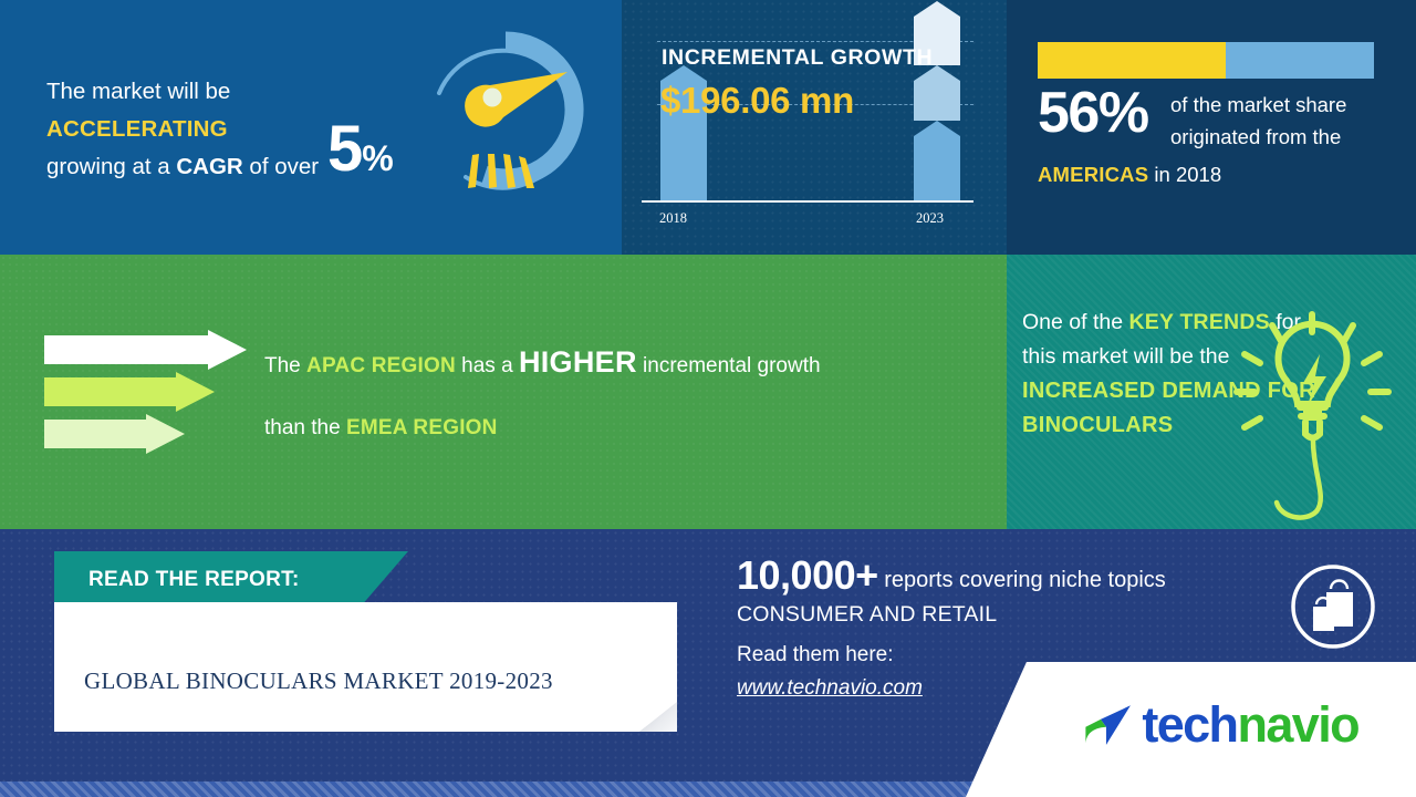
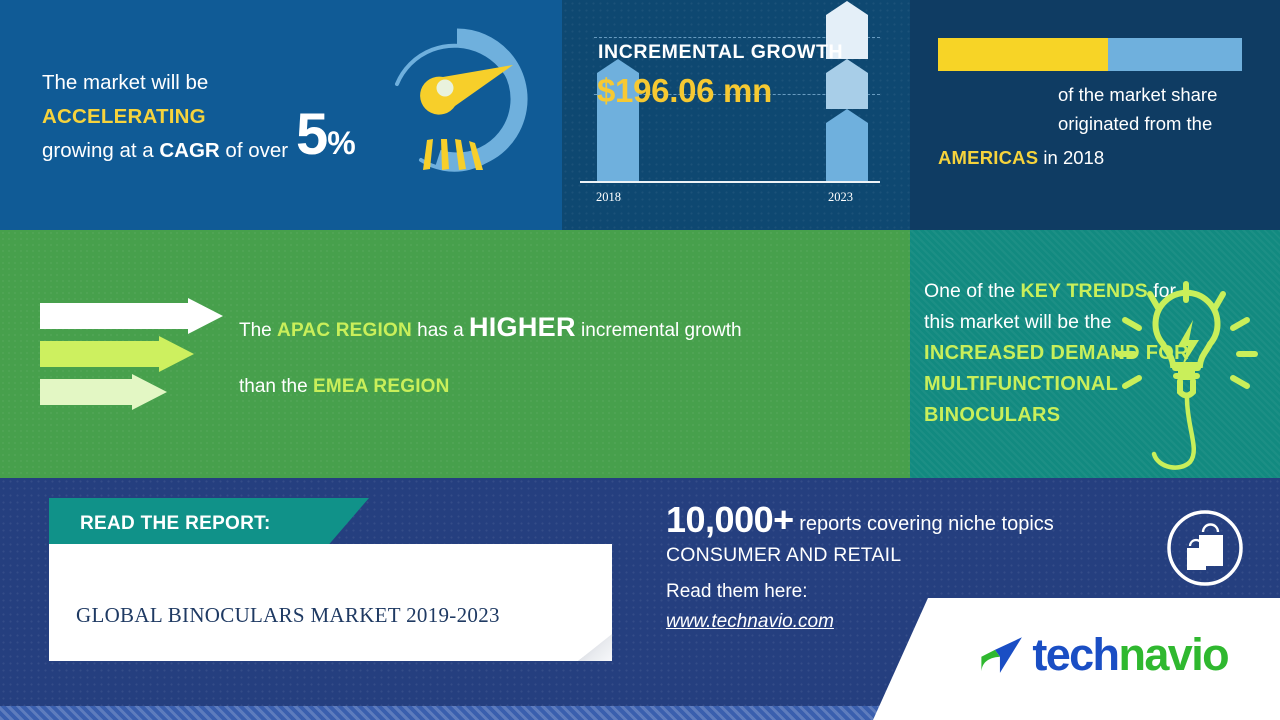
  The market will be ACCELERATING
  growing at a CAGR of over
  5%
  2018
  2023
  INCREMENTAL GROWTH
  $196.06 mn
- 56%
  of the market share
  originated from the
  AMERICAS in 2018
  The APAC REGION has a HIGHER incremental growth
  than the EMEA REGION
  One of the KEY TRENDS for
  this market will be the
  INCREASED DEMA FR
+ MULTIFUNCTIONAL
  BINOCULARS
  READ THE REPORT:
  GLOBAL BINOCULARS MARKET 2019-2023
  10,000+ reports covering niche topics
  CONSUMER AND RETAIL
  Read them here:
  www.technavio.com
  technavio
